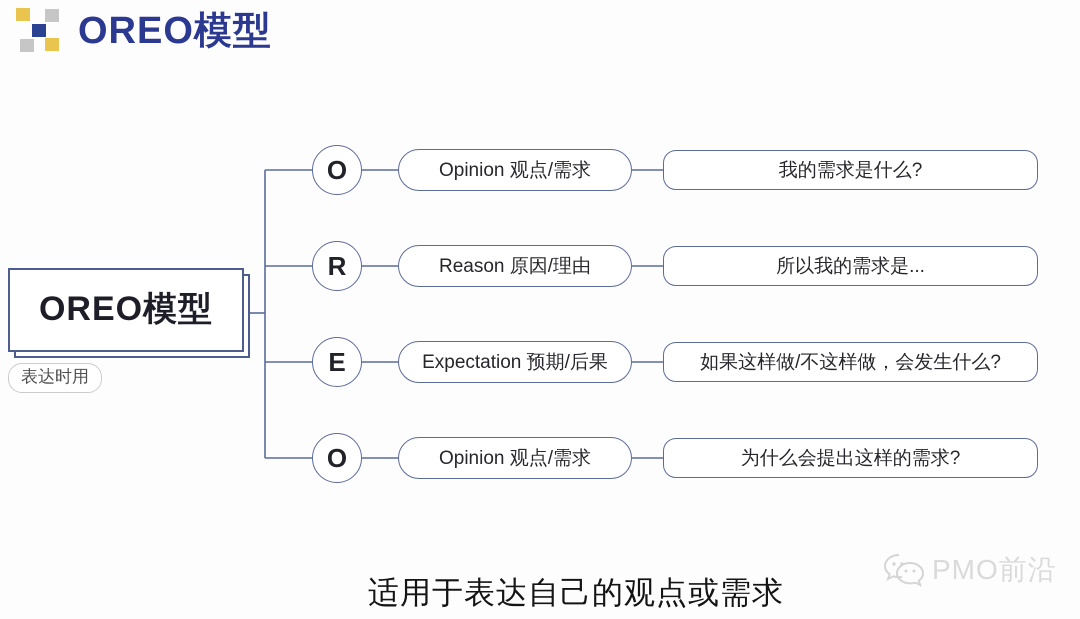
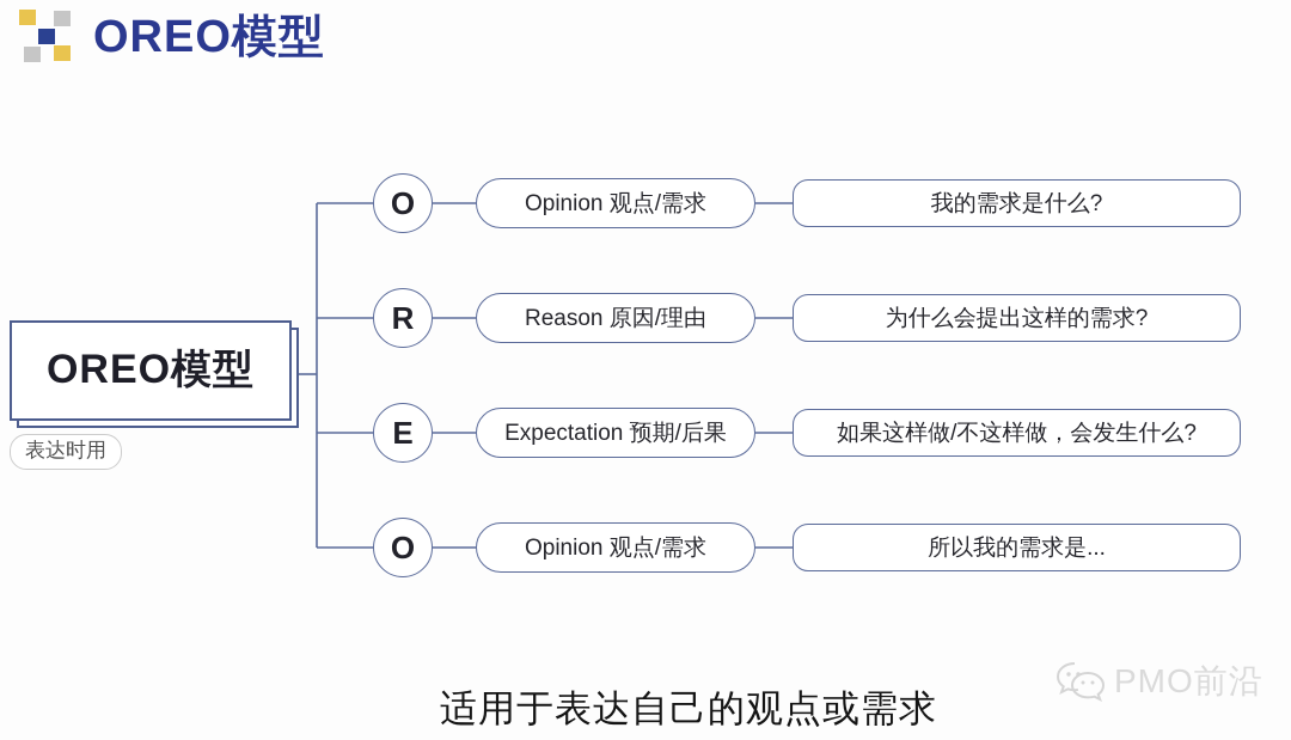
  OREO模型
  OREO模型
  表达时用
  O
  Opinion 观点/需求
  我的需求是什么?
  R
  Reason 原因/理由
- 所以我的需求是...
+ 为什么会提出这样的需求?
  E
  Expectation 预期/后果
  如果这样做/不这样做，会发生什么?
  O
  Opinion 观点/需求
- 为什么会提出这样的需求?
+ 所以我的需求是...
  适用于表达自己的观点或需求
  PMO前沿
